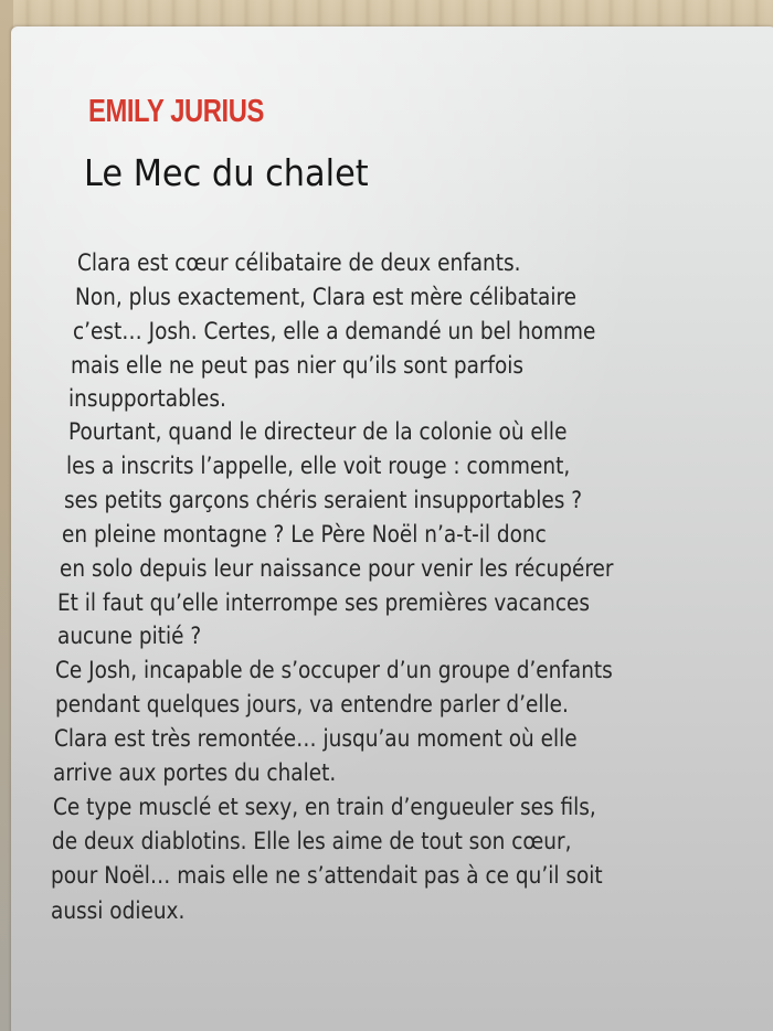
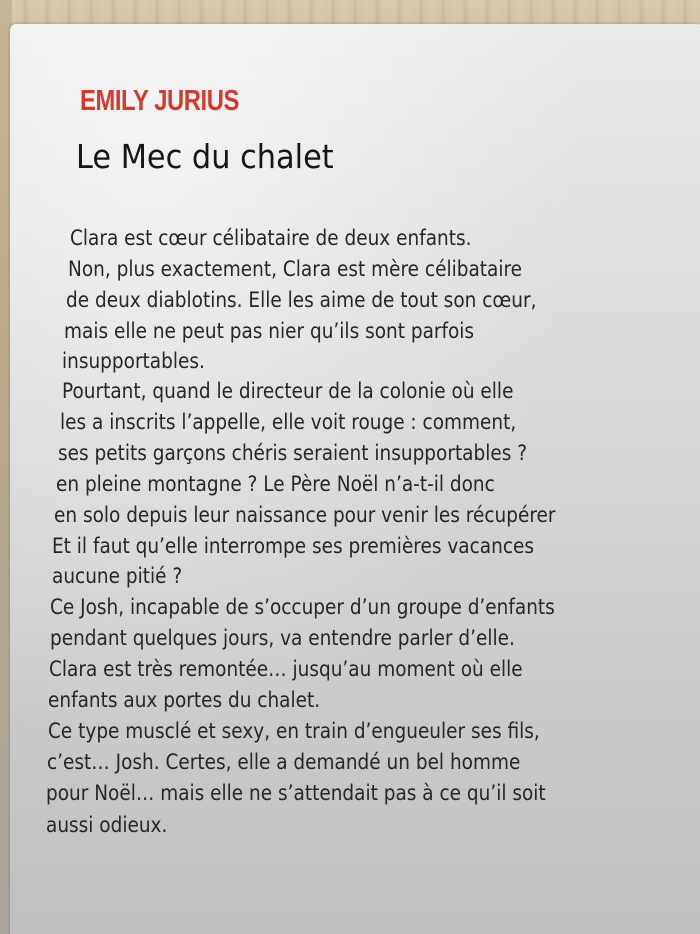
  EMILY JURIUS
  Le Mec du chalet
  Clara est cœur célibataire de deux enfants.
  Non, plus exactement, Clara est mère célibataire
- c’est… Josh. Certes, elle a demandé un bel homme
+ de deux diablotins. Elle les aime de tout son cœur,
  mais elle ne peut pas nier qu’ils sont parfois
  insupportables.
  Pourtant, quand le directeur de la colonie où elle
  les a inscrits l’appelle, elle voit rouge : comment,
  ses petits garçons chéris seraient insupportables ?
  en pleine montagne ? Le Père Noël n’a-t-il donc
  en solo depuis leur naissance pour venir les récupérer
  Et il faut qu’elle interrompe ses premières vacances
  aucune pitié ?
  Ce Josh, incapable de s’occuper d’un groupe d’enfants
  pendant quelques jours, va entendre parler d’elle.
  Clara est très remontée… jusqu’au moment où elle
- arrive aux portes du chalet.
+ enfants aux portes du chalet.
  Ce type musclé et sexy, en train d’engueuler ses fils,
- de deux diablotins. Elle les aime de tout son cœur,
+ c’est… Josh. Certes, elle a demandé un bel homme
  pour Noël… mais elle ne s’attendait pas à ce qu’il soit
  aussi odieux.
